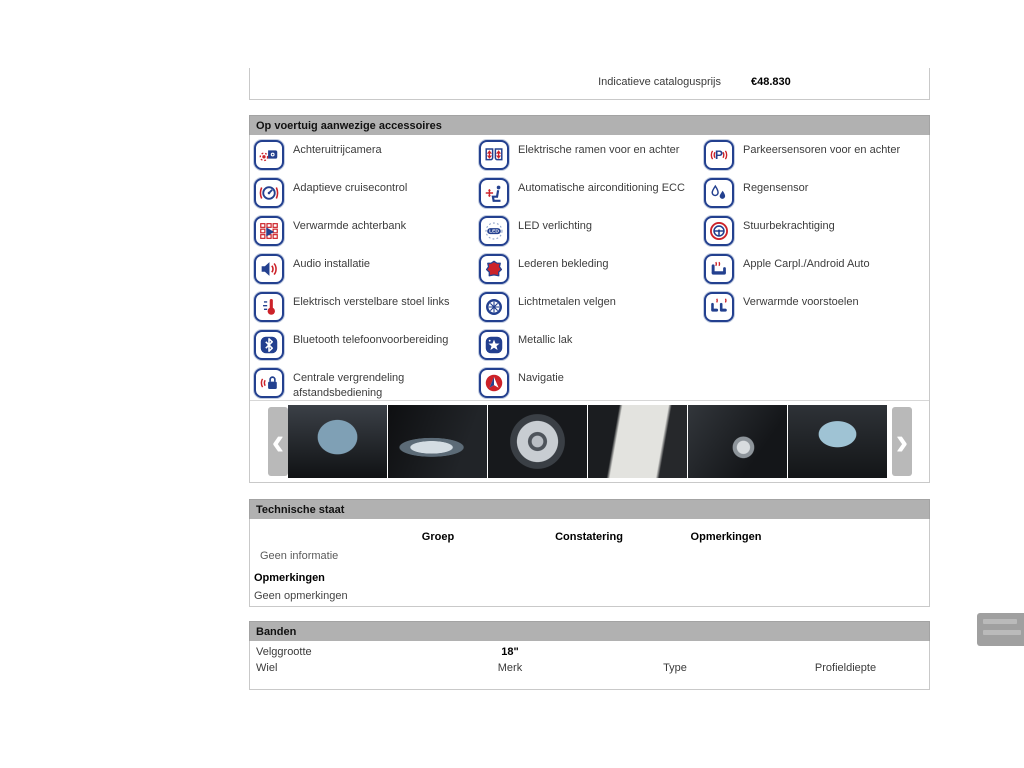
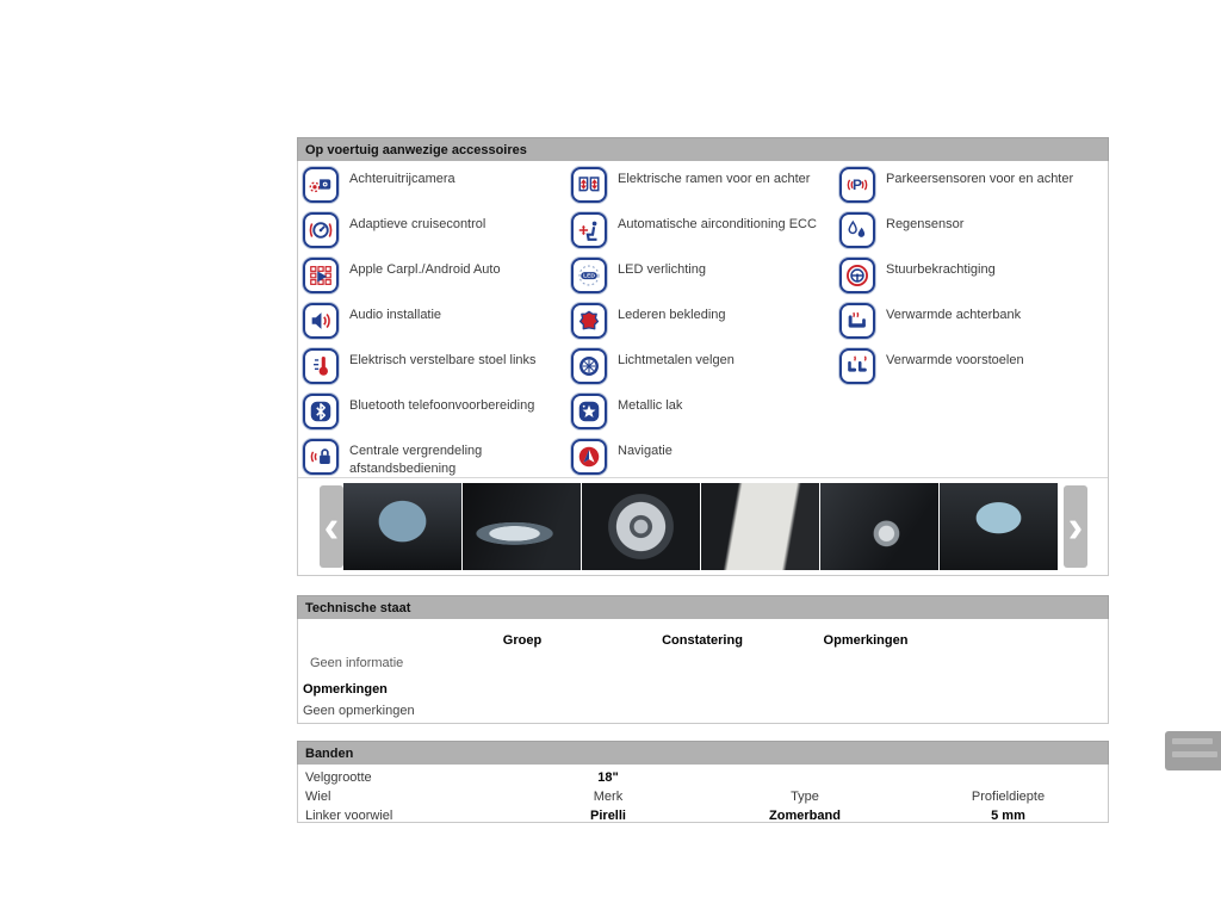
- Indicatieve catalogusprijs
- €48.830
  Op voertuig aanwezige accessoires
  Achteruitrijcamera
  Adaptieve cruisecontrol
- Verwarmde achterbank
+ Apple Carpl./Android Auto
  Audio installatie
  Elektrisch verstelbare stoel links
  Bluetooth telefoonvoorbereiding
  Centrale vergrendeling afstandsbediening
  Elektrische ramen voor en achter
  Automatische airconditioning ECC
  LED verlichting
  Lederen bekleding
  Lichtmetalen velgen
  Metallic lak
  Navigatie
  P
  Parkeersensoren voor en achter
  Regensensor
  Stuurbekrachtiging
- Apple Carpl./Android Auto
+ Verwarmde achterbank
  Verwarmde voorstoelen
  ‹
  ›
  Technische staat
  Groep
  Constatering
  Opmerkingen
  Geen informatie
  Opmerkingen
  Geen opmerkingen
  Banden
  Velggrootte
  18"
  Wiel
  Merk
  Type
  Profieldiepte
+ Linker voorwiel
+ Pirelli
+ Zomerband
+ 5 mm
